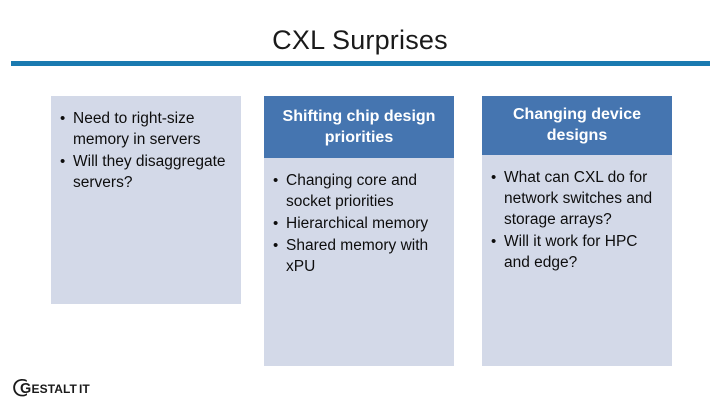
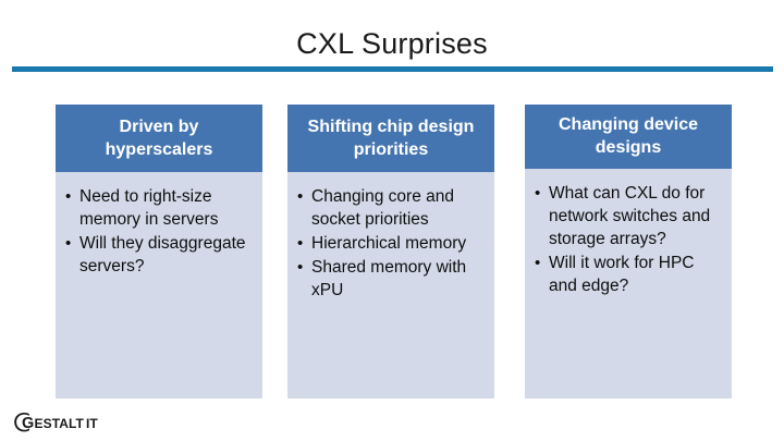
  CXL Surprises
+ Driven by hyperscalers
  •
  Need to right-size memory in servers
  •
  Will they disaggregate servers?
  Shifting chip design priorities
  •
  Changing core and socket priorities
  •
  Hierarchical memory
  •
  Shared memory with xPU
  Changing device designs
  •
  What can CXL do for network switches and storage arrays?
  •
  Will it work for HPC and edge?
  G
  ESTALT
  IT
